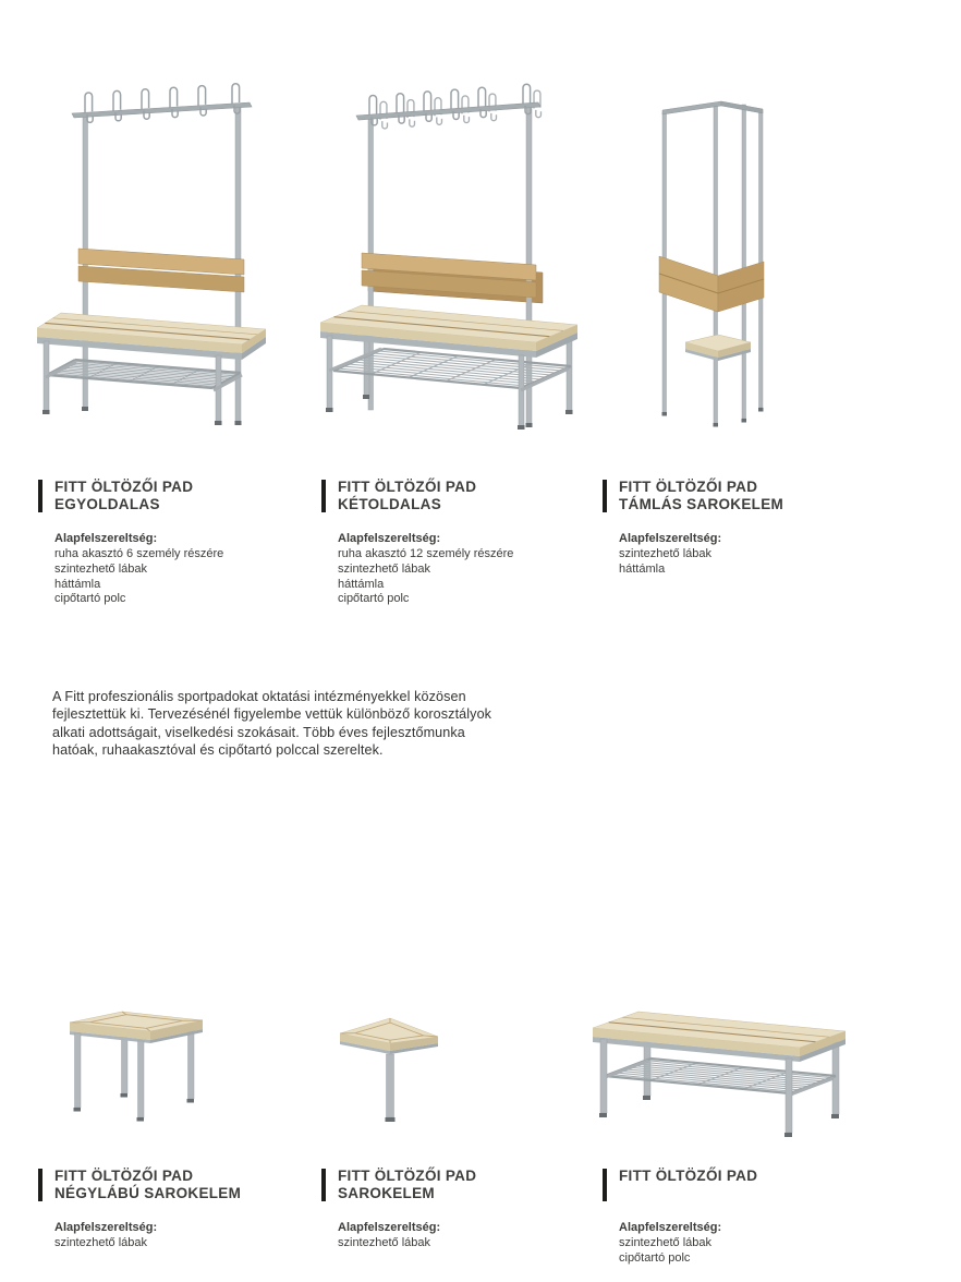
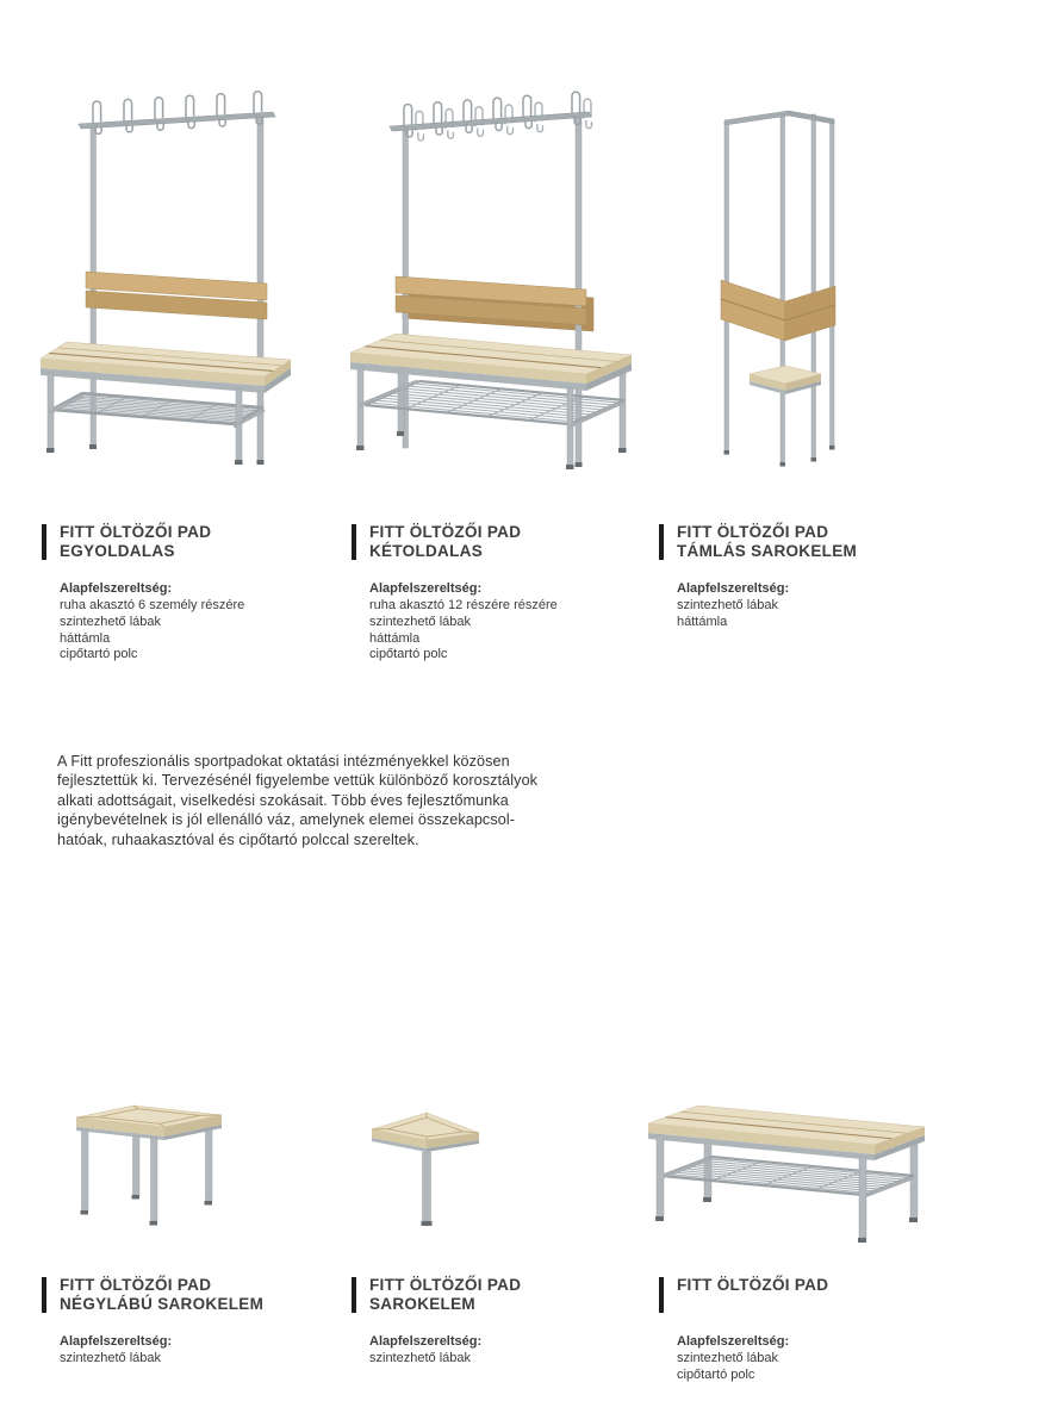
  FITT ÖLTÖZŐI PAD
  EGYOLDALAS
  Alapfelszereltség:
  ruha akasztó 6 személy részére
  szintezhető lábak
  háttámla
  cipőtartó polc
  FITT ÖLTÖZŐI PAD
  KÉTOLDALAS
  Alapfelszereltség:
- ruha akasztó 12 személy részére
+ ruha akasztó 12 részére részére
  szintezhető lábak
  háttámla
  cipőtartó polc
  FITT ÖLTÖZŐI PAD
  TÁMLÁS SAROKELEM
  Alapfelszereltség:
  szintezhető lábak
  háttámla
  A Fitt profeszionális sportpadokat oktatási intézményekkel közösen
  fejlesztettük ki. Tervezésénél figyelembe vettük különböző korosztályok
  alkati adottságait, viselkedési szokásait. Több éves fejlesztőmunka
+ igénybevételnek is jól ellenálló váz, amelynek elemei összekapcsol-
  hatóak, ruhaakasztóval és cipőtartó polccal szereltek.
  FITT ÖLTÖZŐI PAD
  NÉGYLÁBÚ SAROKELEM
  Alapfelszereltség:
  szintezhető lábak
  FITT ÖLTÖZŐI PAD
  SAROKELEM
  Alapfelszereltség:
  szintezhető lábak
  FITT ÖLTÖZŐI PAD
  Alapfelszereltség:
  szintezhető lábak
  cipőtartó polc
